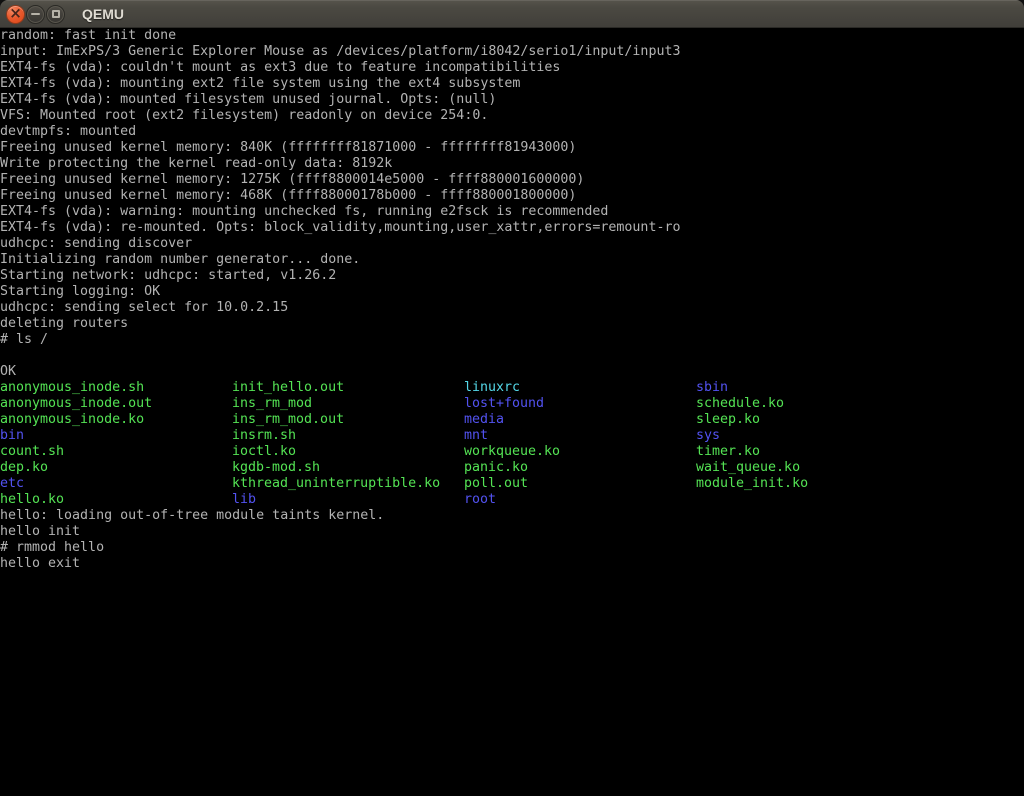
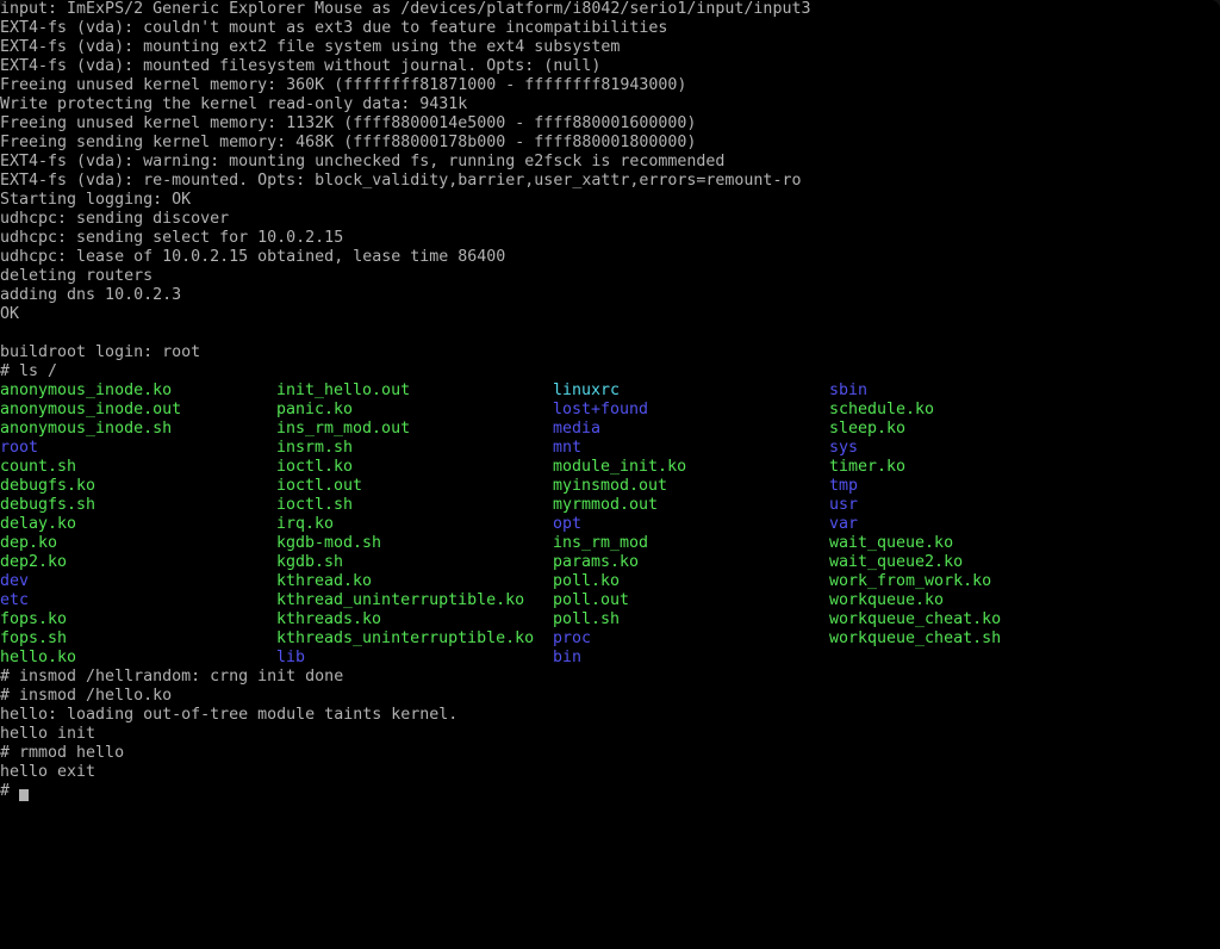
- ×
- QEMU
- random: fast init done
- input: ImExPS/3 Generic Explorer Mouse as /devices/platform/i8042/serio1/input/input3
+ input: ImExPS/2 Generic Explorer Mouse as /devices/platform/i8042/serio1/input/input3
  EXT4-fs (vda): couldn't mount as ext3 due to feature incompatibilities
  EXT4-fs (vda): mounting ext2 file system using the ext4 subsystem
- EXT4-fs (vda): mounted filesystem unused journal. Opts: (null)
+ EXT4-fs (vda): mounted filesystem without journal. Opts: (null)
- VFS: Mounted root (ext2 filesystem) readonly on device 254:0.
- devtmpfs: mounted
- Freeing unused kernel memory: 840K (ffffffff81871000 - ffffffff81943000)
+ Freeing unused kernel memory: 360K (ffffffff81871000 - ffffffff81943000)
- Write protecting the kernel read-only data: 8192k
+ Write protecting the kernel read-only data: 9431k
- Freeing unused kernel memory: 1275K (ffff8800014e5000 - ffff880001600000)
+ Freeing unused kernel memory: 1132K (ffff8800014e5000 - ffff880001600000)
- Freeing unused kernel memory: 468K (ffff88000178b000 - ffff880001800000)
+ Freeing sending kernel memory: 468K (ffff88000178b000 - ffff880001800000)
  EXT4-fs (vda): warning: mounting unchecked fs, running e2fsck is recommended
- EXT4-fs (vda): re-mounted. Opts: block_validity,mounting,user_xattr,errors=remount-ro
+ EXT4-fs (vda): re-mounted. Opts: block_validity,barrier,user_xattr,errors=remount-ro
- udhcpc: sending discover
+ Starting logging: OK
- Initializing random number generator... done.
- Starting network: udhcpc: started, v1.26.2
- Starting logging: OK
+ udhcpc: sending discover
  udhcpc: sending select for 10.0.2.15
+ udhcpc: lease of 10.0.2.15 obtained, lease time 86400
  deleting routers
+ adding dns 10.0.2.3
- # ls /
+ OK
+ buildroot login: root
- OK
+ # ls /
- anonymous_inode.sh init_hello.out linuxrc sbin
+ anonymous_inode.ko init_hello.out linuxrc sbin
- anonymous_inode.out ins_rm_mod lost+found schedule.ko
+ anonymous_inode.out panic.ko lost+found schedule.ko
- anonymous_inode.ko ins_rm_mod.out media sleep.ko
+ anonymous_inode.sh ins_rm_mod.out media sleep.ko
- bin insrm.sh mnt sys
+ root insrm.sh mnt sys
- count.sh ioctl.ko workqueue.ko timer.ko
+ count.sh ioctl.ko module_init.ko timer.ko
+ debugfs.ko ioctl.out myinsmod.out tmp
+ debugfs.sh ioctl.sh myrmmod.out usr
+ delay.ko irq.ko opt var
- dep.ko kgdb-mod.sh panic.ko wait_queue.ko
+ dep.ko kgdb-mod.sh ins_rm_mod wait_queue.ko
+ dep2.ko kgdb.sh params.ko wait_queue2.ko
+ dev kthread.ko poll.ko work_from_work.ko
- etc kthread_uninterruptible.ko poll.out module_init.ko
+ etc kthread_uninterruptible.ko poll.out workqueue.ko
+ fops.ko kthreads.ko poll.sh workqueue_cheat.ko
+ fops.sh kthreads_uninterruptible.ko proc workqueue_cheat.sh
- hello.ko lib root
+ hello.ko lib bin
+ # insmod /hellrandom: crng init done
+ # insmod /hello.ko
  hello: loading out-of-tree module taints kernel.
  hello init
  # rmmod hello
  hello exit
+ #
